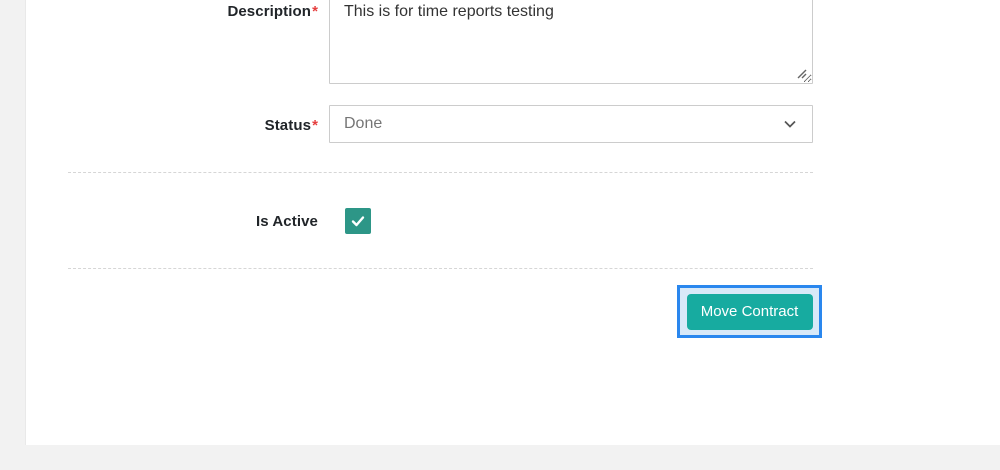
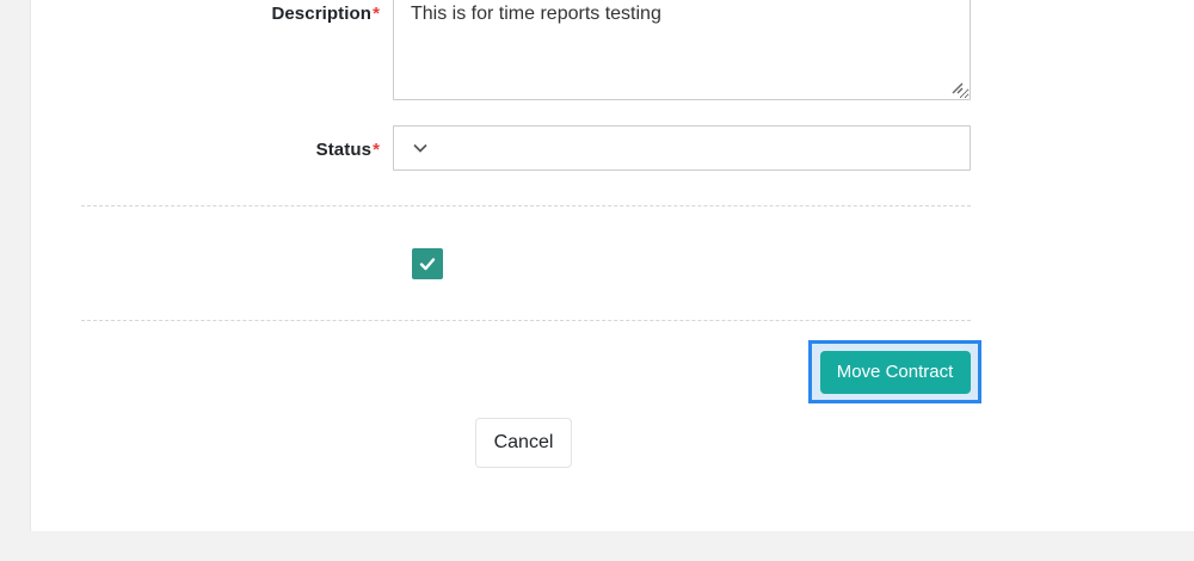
  Description*
  This is for time reports testing
  Status*
- Done
- Is Active
  Move Contract
+ Cancel
